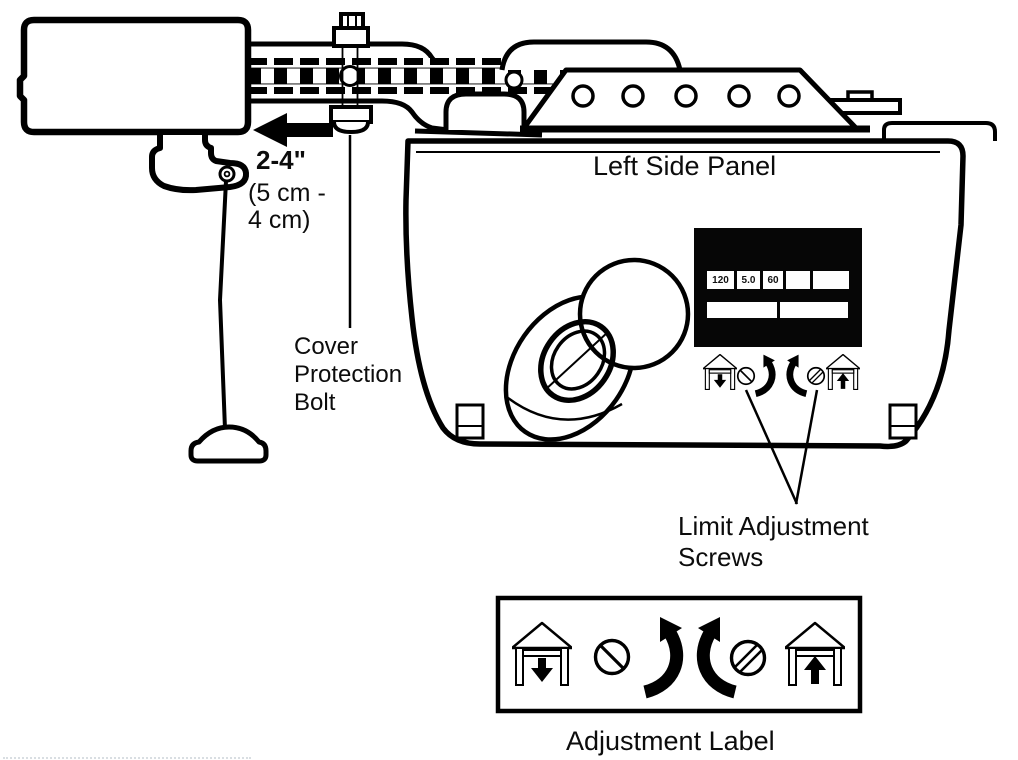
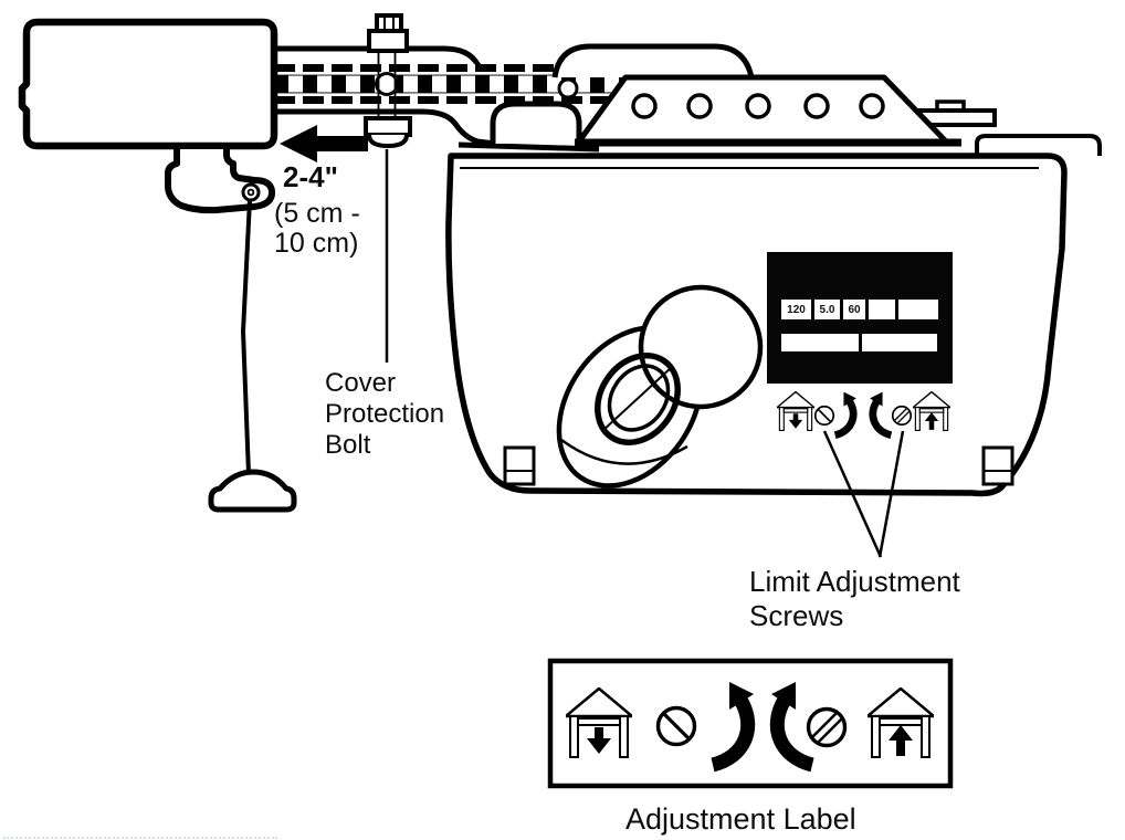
  2-4"
  (5 cm -
- 4 cm)
+ 10 cm)
  Cover
  Protection
  Bolt
- Left Side Panel
  Limit Adjustment
  Screws
  Adjustment Label
  120
  5.0
  60
